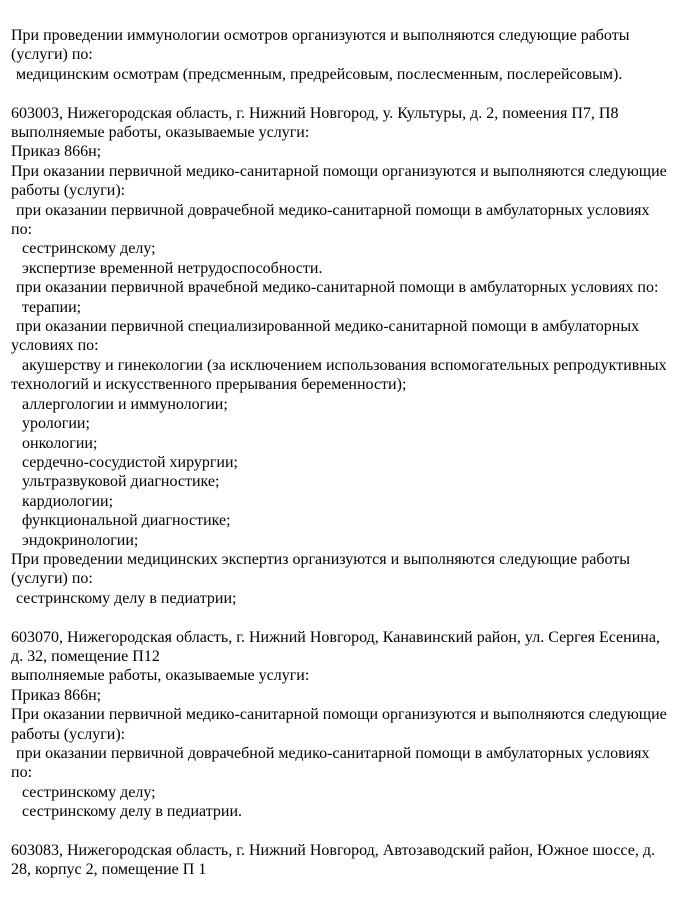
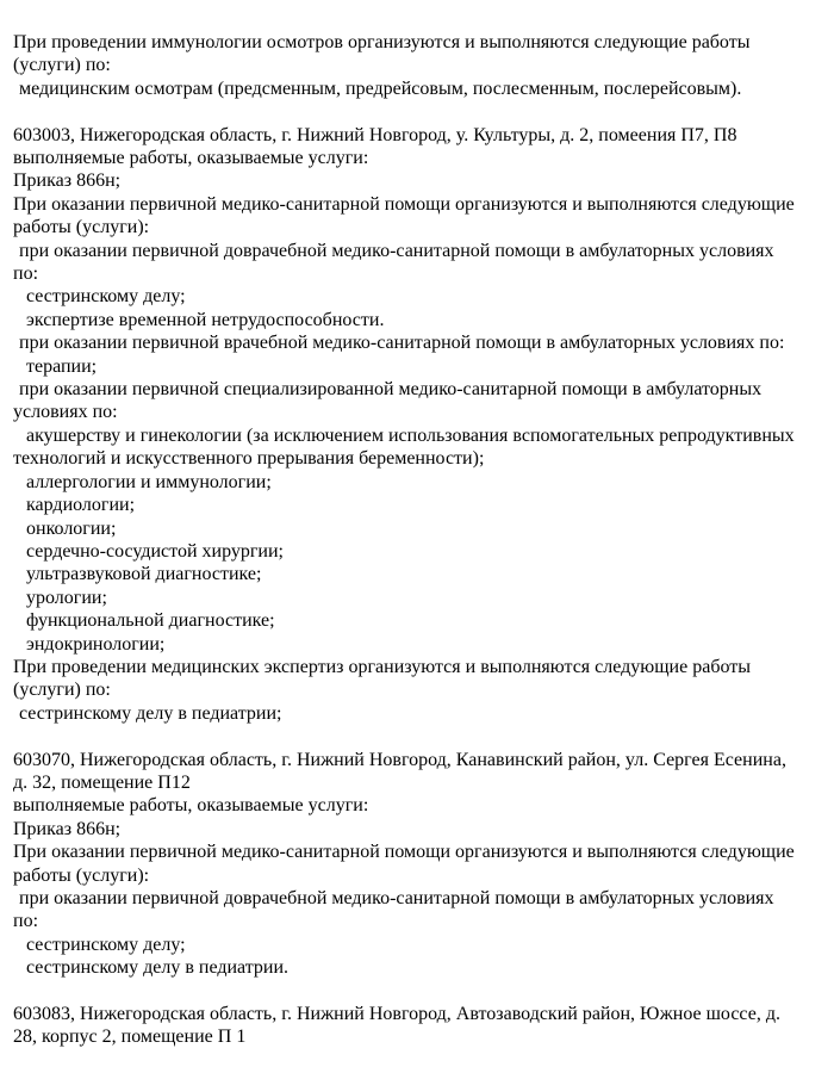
  При проведении иммунологии осмотров организуются и выполняются следующие работы
  (услуги) по:
  медицинским осмотрам (предсменным, предрейсовым, послесменным, послерейсовым).
  603003, Нижегородская область, г. Нижний Новгород, у. Культуры, д. 2, помеения П7, П8
  выполняемые работы, оказываемые услуги:
  Приказ 866н;
  При оказании первичной медико-санитарной помощи организуются и выполняются следующие
  работы (услуги):
  при оказании первичной доврачебной медико-санитарной помощи в амбулаторных условиях
  по:
  сестринскому делу;
  экспертизе временной нетрудоспособности.
  при оказании первичной врачебной медико-санитарной помощи в амбулаторных условиях по:
  терапии;
  при оказании первичной специализированной медико-санитарной помощи в амбулаторных
  условиях по:
  акушерству и гинекологии (за исключением использования вспомогательных репродуктивных
  технологий и искусственного прерывания беременности);
  аллергологии и иммунологии;
- урологии;
+ кардиологии;
  онкологии;
  сердечно-сосудистой хирургии;
  ультразвуковой диагностике;
- кардиологии;
+ урологии;
  функциональной диагностике;
  эндокринологии;
  При проведении медицинских экспертиз организуются и выполняются следующие работы
  (услуги) по:
  сестринскому делу в педиатрии;
  603070, Нижегородская область, г. Нижний Новгород, Канавинский район, ул. Сергея Есенина,
  д. 32, помещение П12
  выполняемые работы, оказываемые услуги:
  Приказ 866н;
  При оказании первичной медико-санитарной помощи организуются и выполняются следующие
  работы (услуги):
  при оказании первичной доврачебной медико-санитарной помощи в амбулаторных условиях
  по:
  сестринскому делу;
  сестринскому делу в педиатрии.
  603083, Нижегородская область, г. Нижний Новгород, Автозаводский район, Южное шоссе, д.
  28, корпус 2, помещение П 1
